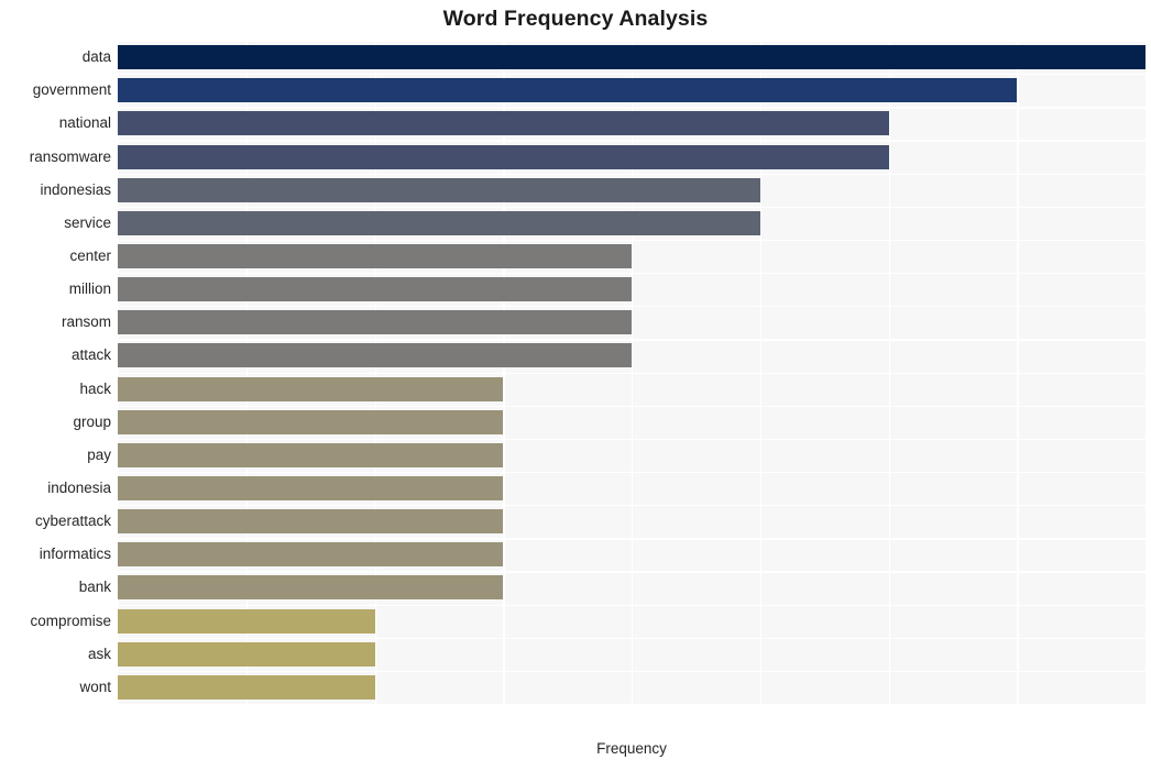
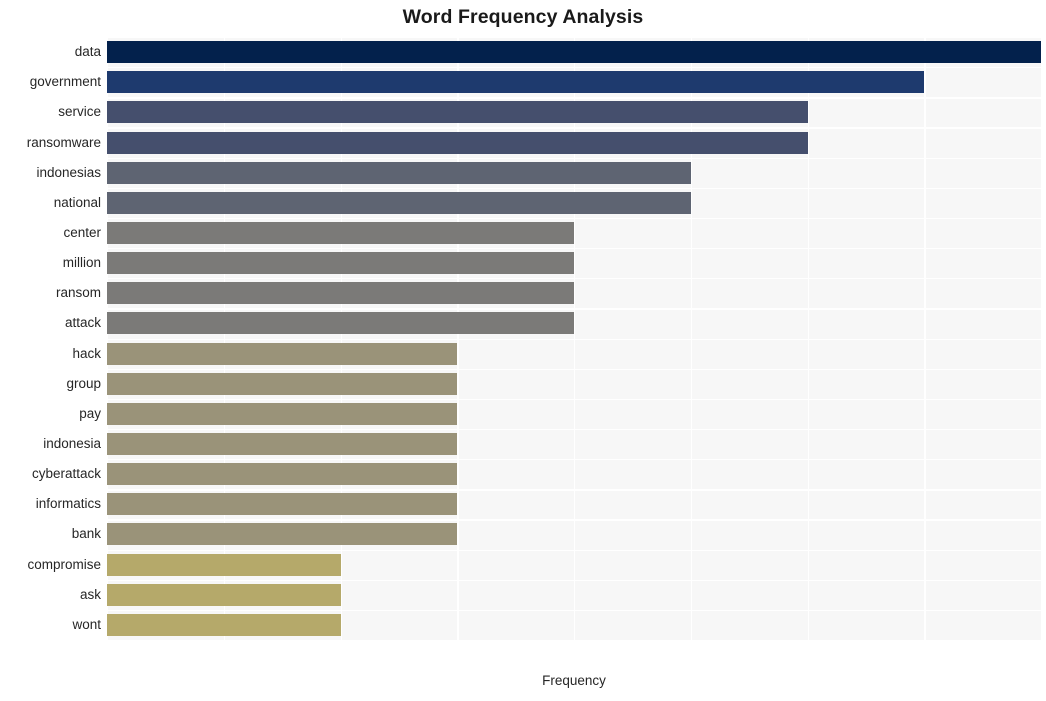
  Word Frequency Analysis
  data
  government
- national
+ service
  ransomware
  indonesias
- service
+ national
  center
  million
  ransom
  attack
  hack
  group
  pay
  indonesia
  cyberattack
  informatics
  bank
  compromise
  ask
  wont
  Frequency
